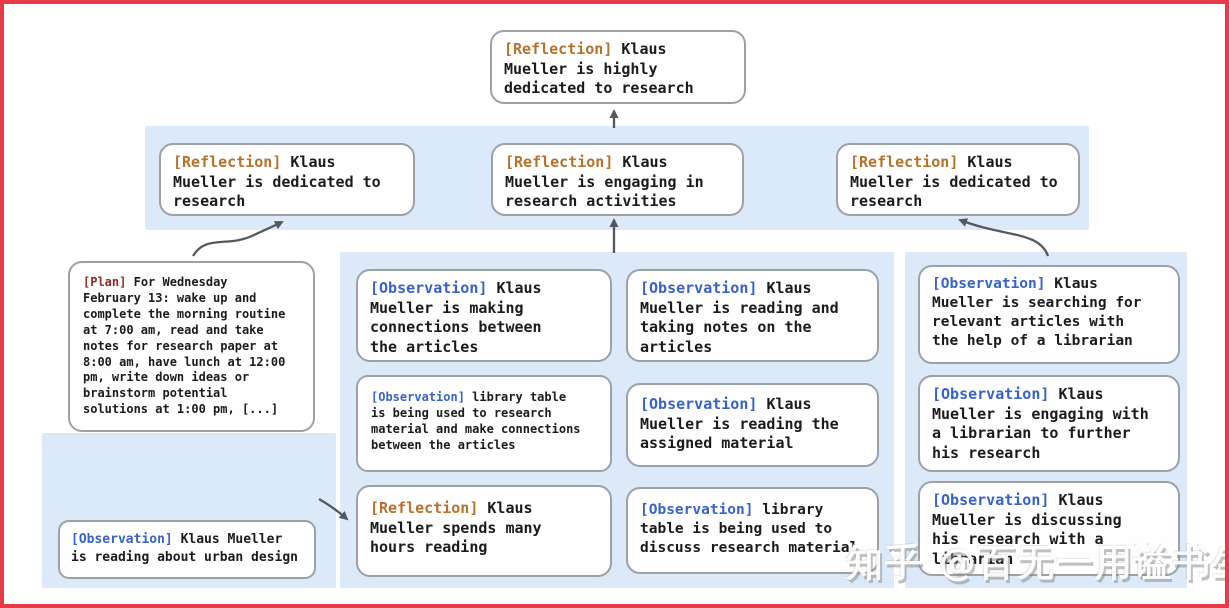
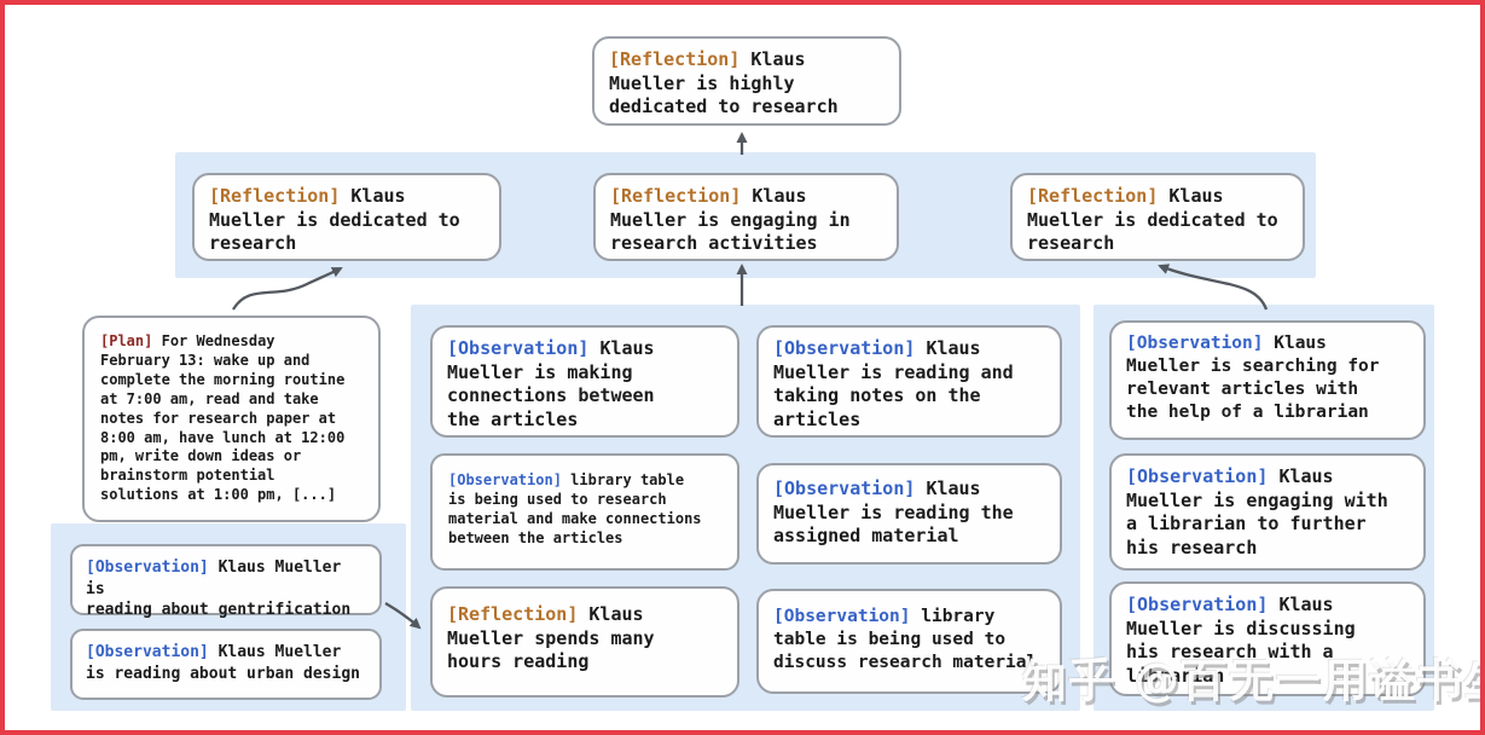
  [Reflection] Klaus
  Mueller is highly
  dedicated to research
  [Reflection] Klaus
  Mueller is dedicated to
  research
  [Reflection] Klaus
  Mueller is engaging in
  research activities
  [Reflection] Klaus
  Mueller is dedicated to
  research
  [Plan] For Wednesday
  February 13: wake up and
  complete the morning routine
  at 7:00 am, read and take
  notes for research paper at
  8:00 am, have lunch at 12:00
  pm, write down ideas or
  brainstorm potential
  solutions at 1:00 pm, [...]
+ [Observation] Klaus Mueller is
+ reading about gentrification
  [Observation] Klaus Mueller
  is reading about urban design
  [Observation] Klaus
  Mueller is making
  connections between
  the articles
  [Observation] library table
  is being used to research
  material and make connections
  between the articles
  [Reflection] Klaus
  Mueller spends many
  hours reading
  [Observation] Klaus
  Mueller is reading and
  taking notes on the
  articles
  [Observation] Klaus
  Mueller is reading the
  assigned material
  [Observation] library
  table is being used to
  discuss research material
  [Observation] Klaus
  Mueller is searching for
  relevant articles with
  the help of a librarian
  [Observation] Klaus
  Mueller is engaging with
  a librarian to further
  his research
  [Observation] Klaus
  Mueller is discussing
  his research with a
  librarian
  知乎 @百无一用谥书
